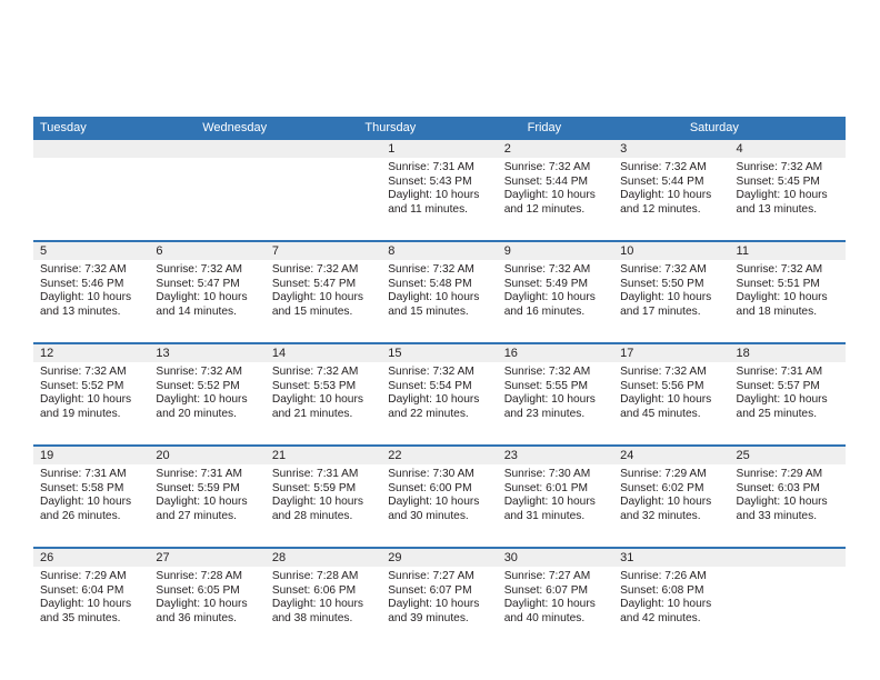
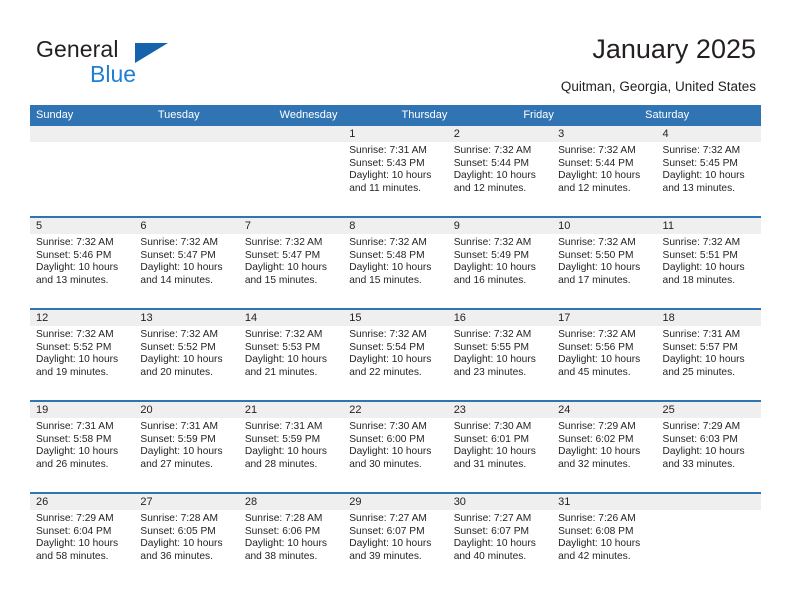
+ General
+ Blue
+ January 2025
+ Quitman, Georgia, United States
+ Sunday
  Tuesday
  Wednesday
  Thursday
  Friday
  Saturday
  1
  2
  3
  4
  Sunrise: 7:31 AM
  Sunset: 5:43 PM
  Daylight: 10 hours
  and 11 minutes.
  Sunrise: 7:32 AM
  Sunset: 5:44 PM
  Daylight: 10 hours
  and 12 minutes.
  Sunrise: 7:32 AM
  Sunset: 5:44 PM
  Daylight: 10 hours
  and 12 minutes.
  Sunrise: 7:32 AM
  Sunset: 5:45 PM
  Daylight: 10 hours
  and 13 minutes.
  5
  6
  7
  8
  9
  10
  11
  Sunrise: 7:32 AM
  Sunset: 5:46 PM
  Daylight: 10 hours
  and 13 minutes.
  Sunrise: 7:32 AM
  Sunset: 5:47 PM
  Daylight: 10 hours
  and 14 minutes.
  Sunrise: 7:32 AM
  Sunset: 5:47 PM
  Daylight: 10 hours
  and 15 minutes.
  Sunrise: 7:32 AM
  Sunset: 5:48 PM
  Daylight: 10 hours
  and 15 minutes.
  Sunrise: 7:32 AM
  Sunset: 5:49 PM
  Daylight: 10 hours
  and 16 minutes.
  Sunrise: 7:32 AM
  Sunset: 5:50 PM
  Daylight: 10 hours
  and 17 minutes.
  Sunrise: 7:32 AM
  Sunset: 5:51 PM
  Daylight: 10 hours
  and 18 minutes.
  12
  13
  14
  15
  16
  17
  18
  Sunrise: 7:32 AM
  Sunset: 5:52 PM
  Daylight: 10 hours
  and 19 minutes.
  Sunrise: 7:32 AM
  Sunset: 5:52 PM
  Daylight: 10 hours
  and 20 minutes.
  Sunrise: 7:32 AM
  Sunset: 5:53 PM
  Daylight: 10 hours
  and 21 minutes.
  Sunrise: 7:32 AM
  Sunset: 5:54 PM
  Daylight: 10 hours
  and 22 minutes.
  Sunrise: 7:32 AM
  Sunset: 5:55 PM
  Daylight: 10 hours
  and 23 minutes.
  Sunrise: 7:32 AM
  Sunset: 5:56 PM
  Daylight: 10 hours
  and 45 minutes.
  Sunrise: 7:31 AM
  Sunset: 5:57 PM
  Daylight: 10 hours
  and 25 minutes.
  19
  20
  21
  22
  23
  24
  25
  Sunrise: 7:31 AM
  Sunset: 5:58 PM
  Daylight: 10 hours
  and 26 minutes.
  Sunrise: 7:31 AM
  Sunset: 5:59 PM
  Daylight: 10 hours
  and 27 minutes.
  Sunrise: 7:31 AM
  Sunset: 5:59 PM
  Daylight: 10 hours
  and 28 minutes.
  Sunrise: 7:30 AM
  Sunset: 6:00 PM
  Daylight: 10 hours
  and 30 minutes.
  Sunrise: 7:30 AM
  Sunset: 6:01 PM
  Daylight: 10 hours
  and 31 minutes.
  Sunrise: 7:29 AM
  Sunset: 6:02 PM
  Daylight: 10 hours
  and 32 minutes.
  Sunrise: 7:29 AM
  Sunset: 6:03 PM
  Daylight: 10 hours
  and 33 minutes.
  26
  27
  28
  29
  30
  31
  Sunrise: 7:29 AM
  Sunset: 6:04 PM
  Daylight: 10 hours
- and 35 minutes.
+ and 58 minutes.
  Sunrise: 7:28 AM
  Sunset: 6:05 PM
  Daylight: 10 hours
  and 36 minutes.
  Sunrise: 7:28 AM
  Sunset: 6:06 PM
  Daylight: 10 hours
  and 38 minutes.
  Sunrise: 7:27 AM
  Sunset: 6:07 PM
  Daylight: 10 hours
  and 39 minutes.
  Sunrise: 7:27 AM
  Sunset: 6:07 PM
  Daylight: 10 hours
  and 40 minutes.
  Sunrise: 7:26 AM
  Sunset: 6:08 PM
  Daylight: 10 hours
  and 42 minutes.
